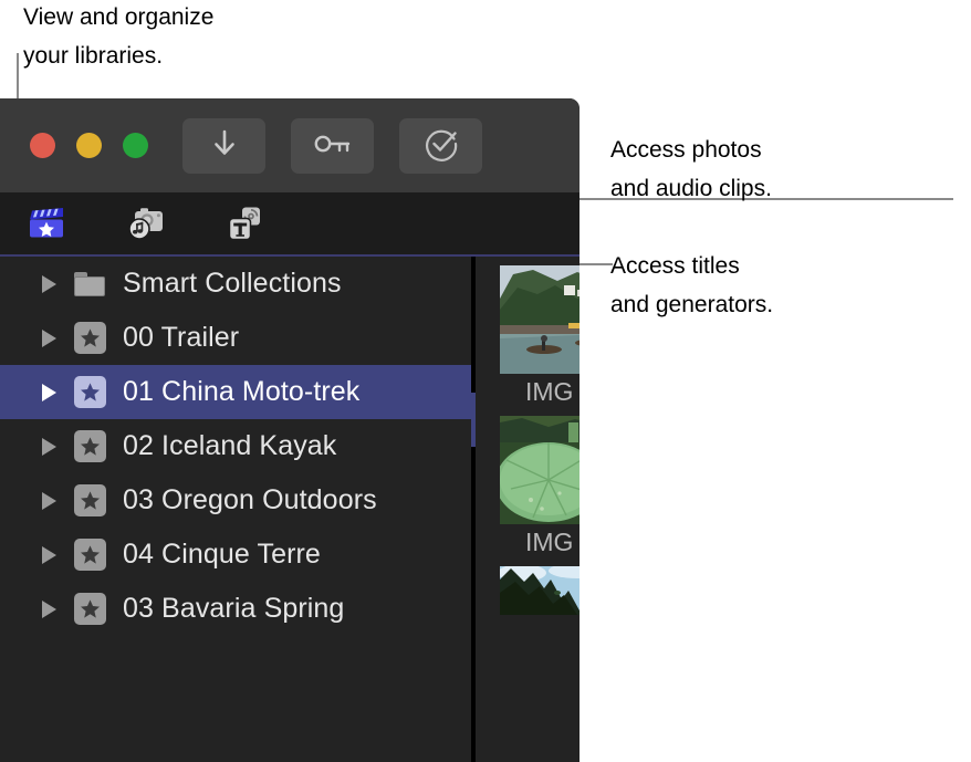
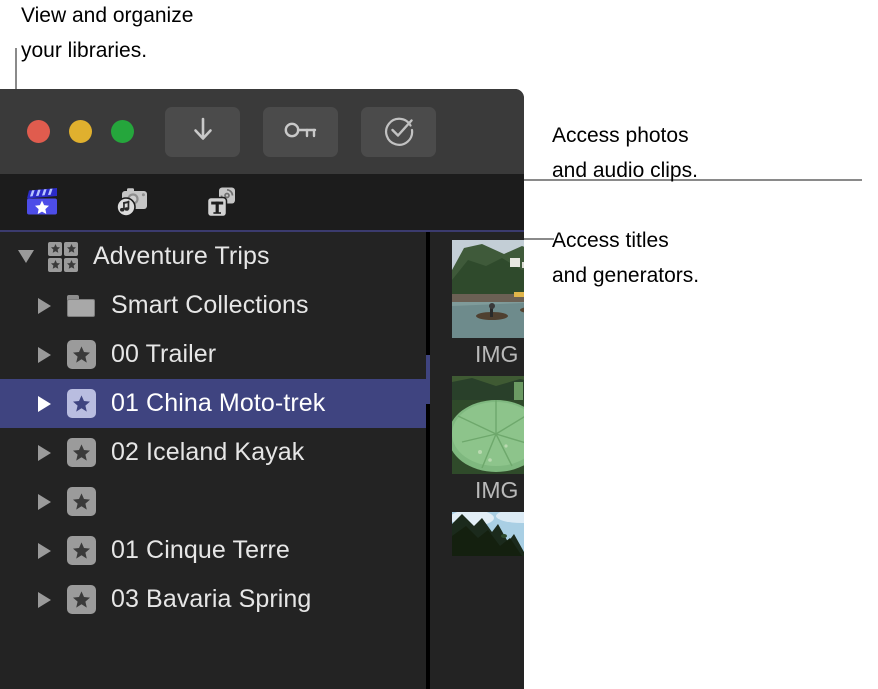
  View and organize
  your libraries.
  Access photos
  and audio clips.
  Access titles
  and generators.
+ Adventure Trips
  Smart Collections
  00 Trailer
  01 China Moto-trek
  02 Iceland Kayak
- 03 Oregon Outdoors
- 04 Cinque Terre
+ 01 Cinque Terre
  03 Bavaria Spring
  IMG
  IMG
